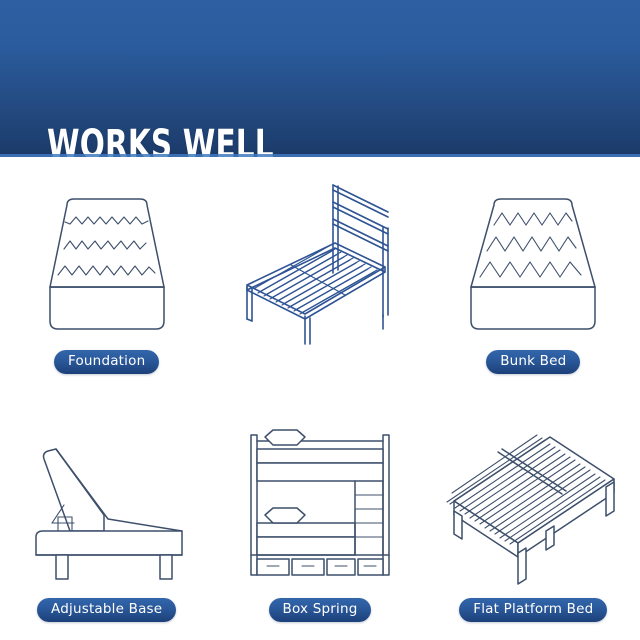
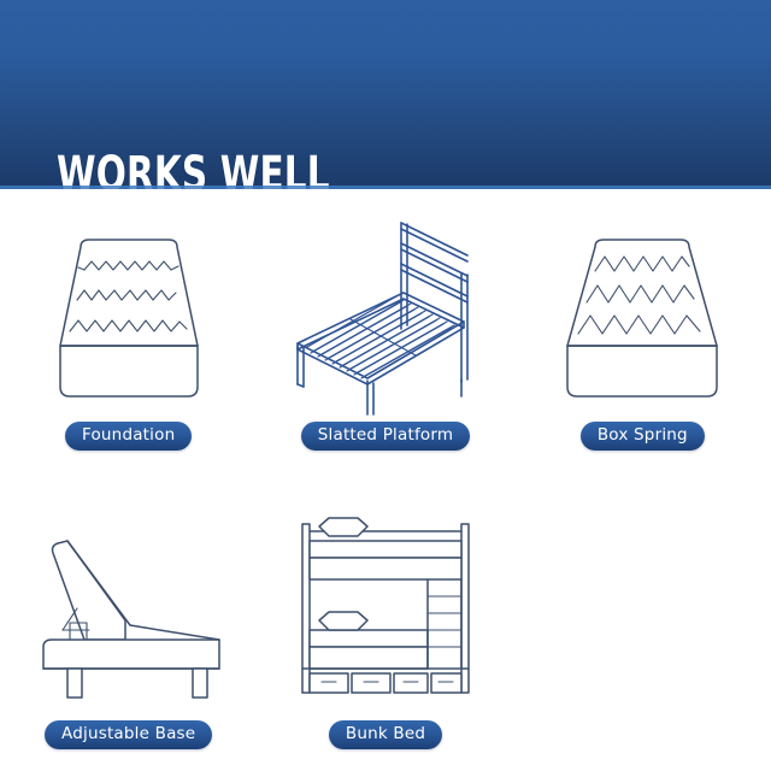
  WORKS WELL
  Foundation
+ Slatted Platform
- Bunk Bed
+ Box Spring
  Adjustable Base
- Box Spring
+ Bunk Bed
- Flat Platform Bed
